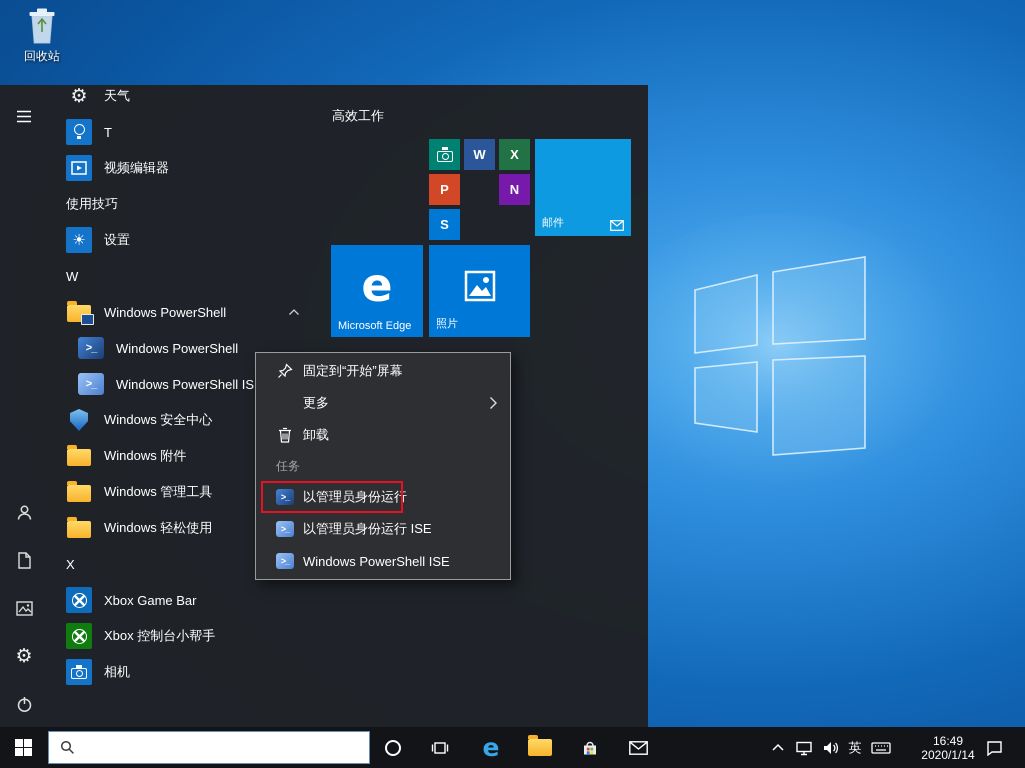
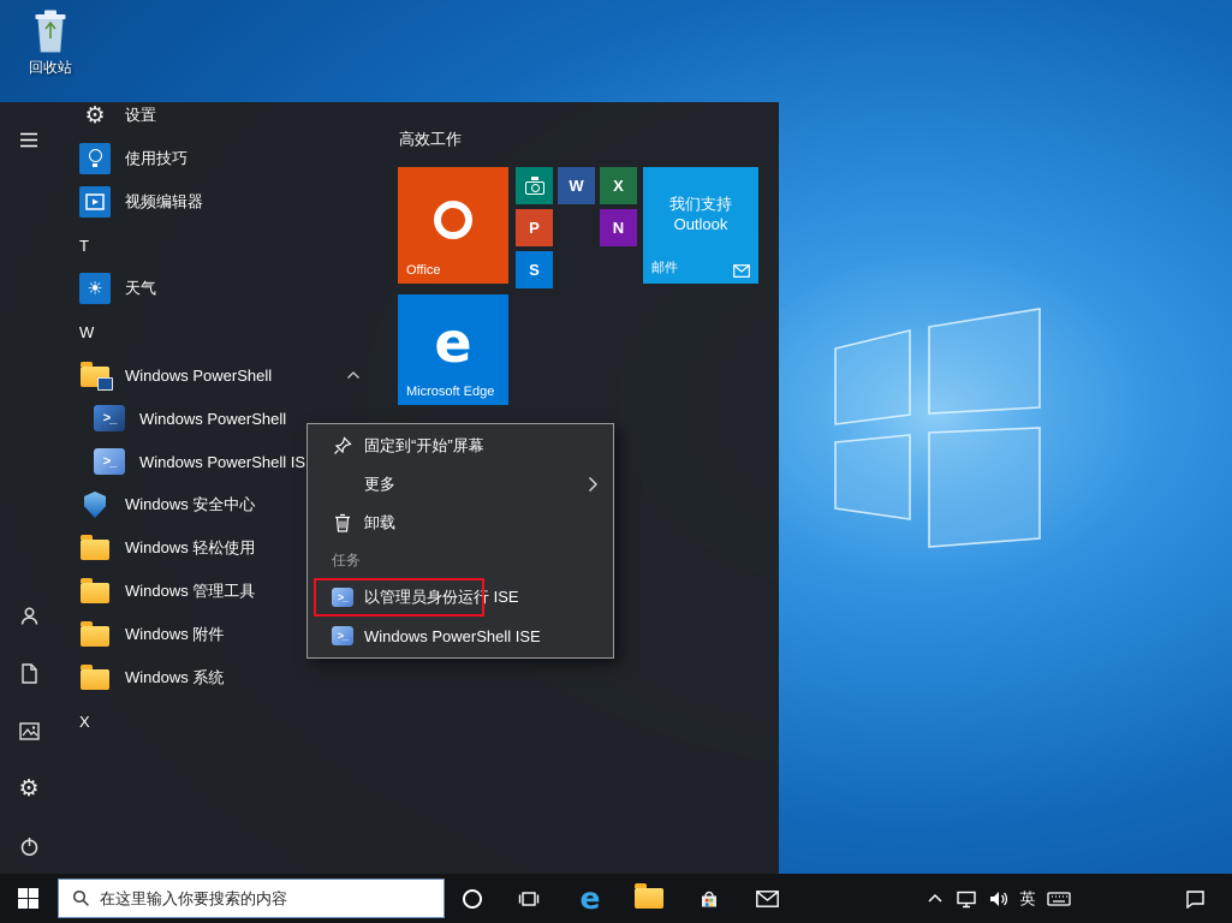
  回收站
- 天气
+ 设置
- T
+ 使用技巧
  视频编辑器
- 使用技巧
+ T
- 设置
+ 天气
  W
  Windows PowerShell
  Windows PowerShell
  Windows PowerShell IS
  Windows 安全中心
- Windows 附件
+ Windows 轻松使用
  Windows 管理工具
- Windows 轻松使用
+ Windows 附件
+ Windows 系统
  X
- Xbox Game Bar
- Xbox 控制台小帮手
- 相机
  高效工作
+ Office
  W
  X
  P
  N
  S
+ 我们支持
+ Outlook
  邮件
  Microsoft Edge
- 照片
  固定到“开始”屏幕
  更多
  卸载
  任务
- 以管理员身份运行
  以管理员身份运行 ISE
  Windows PowerShell ISE
+ 在这里输入你要搜索的内容
  英
- 16:49
- 2020/1/14
